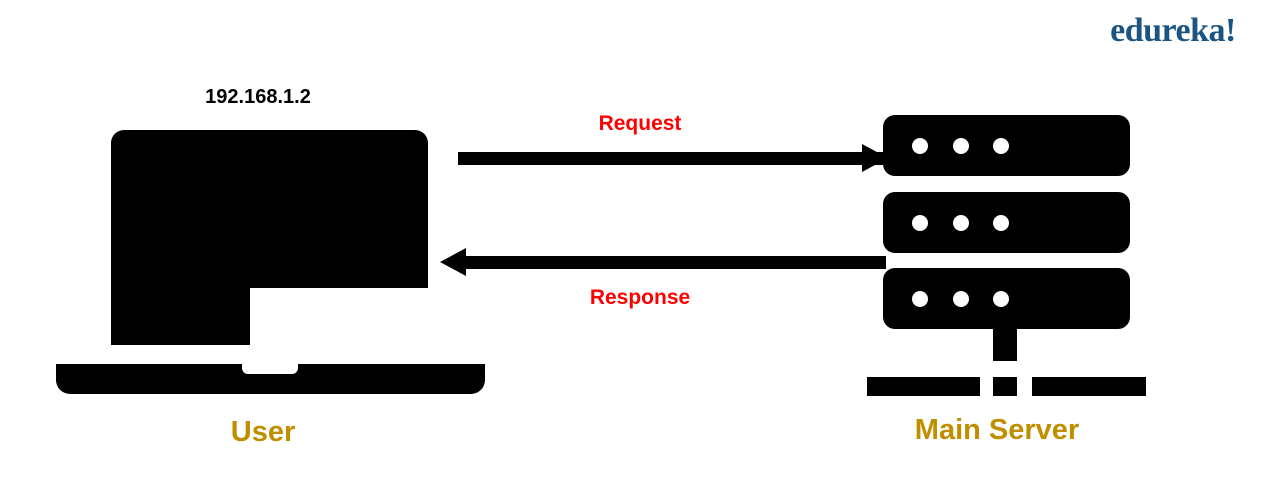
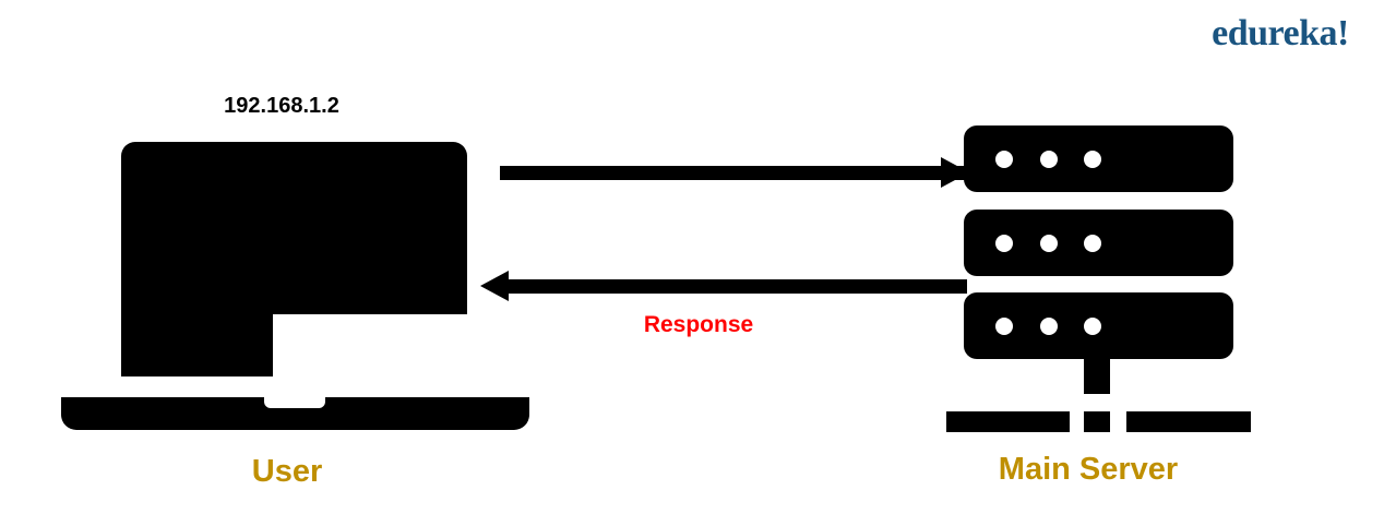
  edureka!
  192.168.1.2
  User
  Main Server
- Request
  Response
